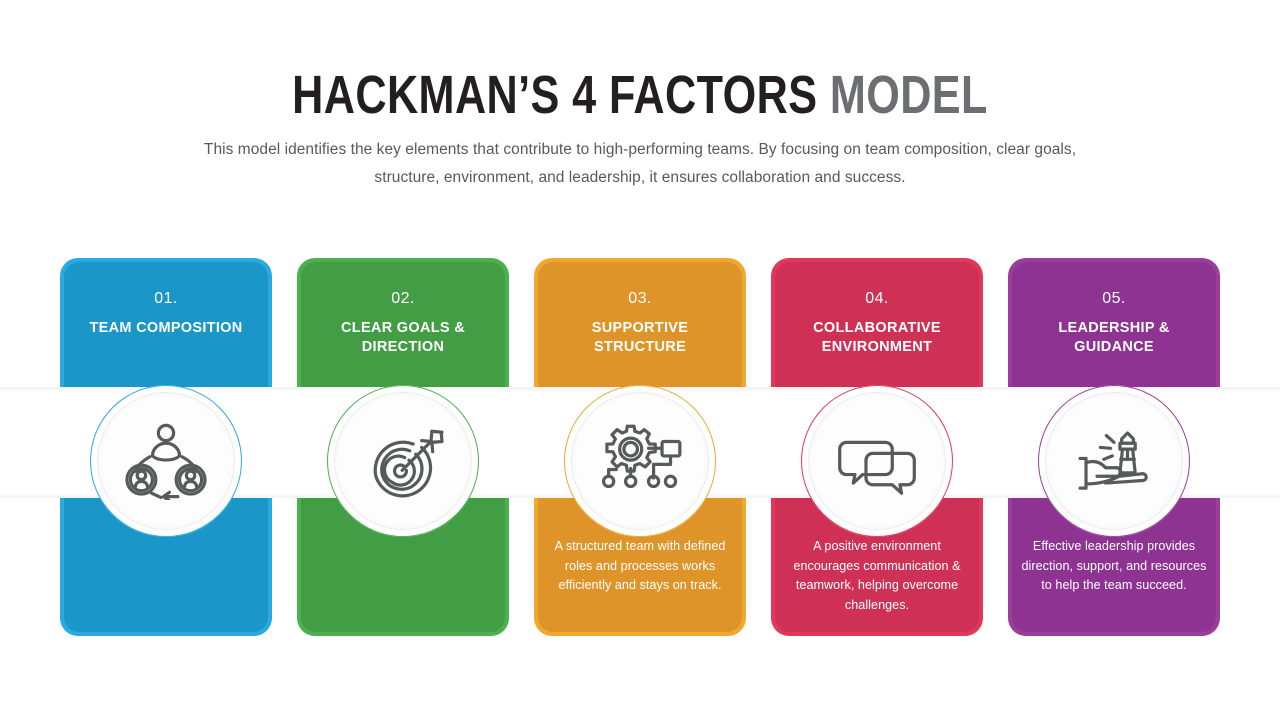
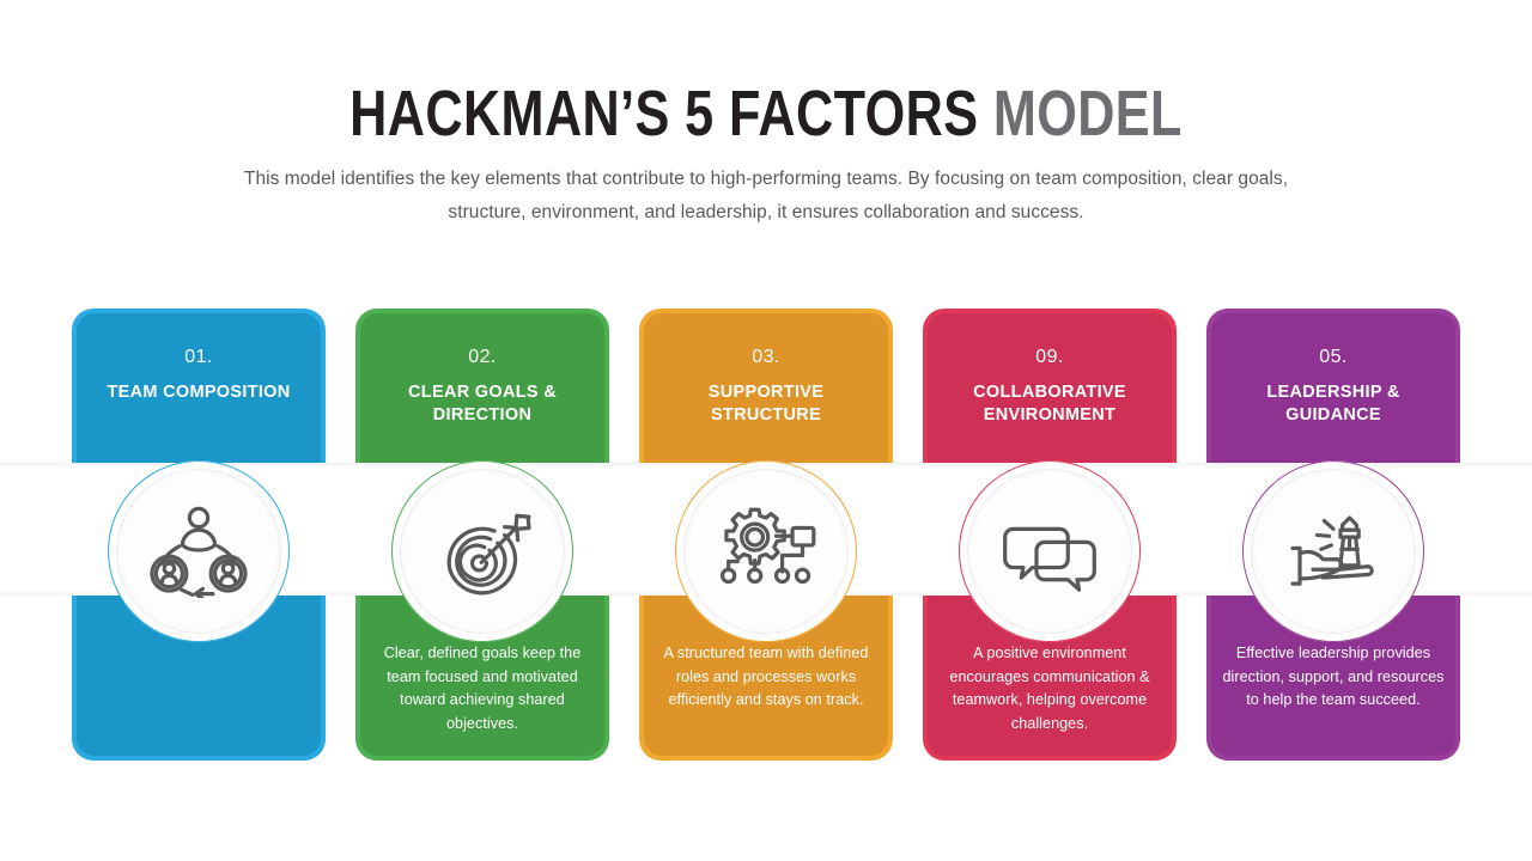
- HACKMAN’S 4 FACTORS MODEL
+ HACKMAN’S 5 FACTORS MODEL
  This model identifies the key elements that contribute to high-performing teams. By focusing on team composition, clear goals, structure, environment, and leadership, it ensures collaboration and success.
  01.
  TEAM COMPOSITION
  02.
  CLEAR GOALS & DIRECTION
+ Clear, defined goals keep the team focused and motivated toward achieving shared objectives.
  03.
  SUPPORTIVE STRUCTURE
  A structured team with defined roles and processes works efficiently and stays on track.
- 04.
+ 09.
  COLLABORATIVE ENVIRONMENT
  A positive environment encourages communication & teamwork, helping overcome challenges.
  05.
  LEADERSHIP & GUIDANCE
  Effective leadership provides direction, support, and resources to help the team succeed.
